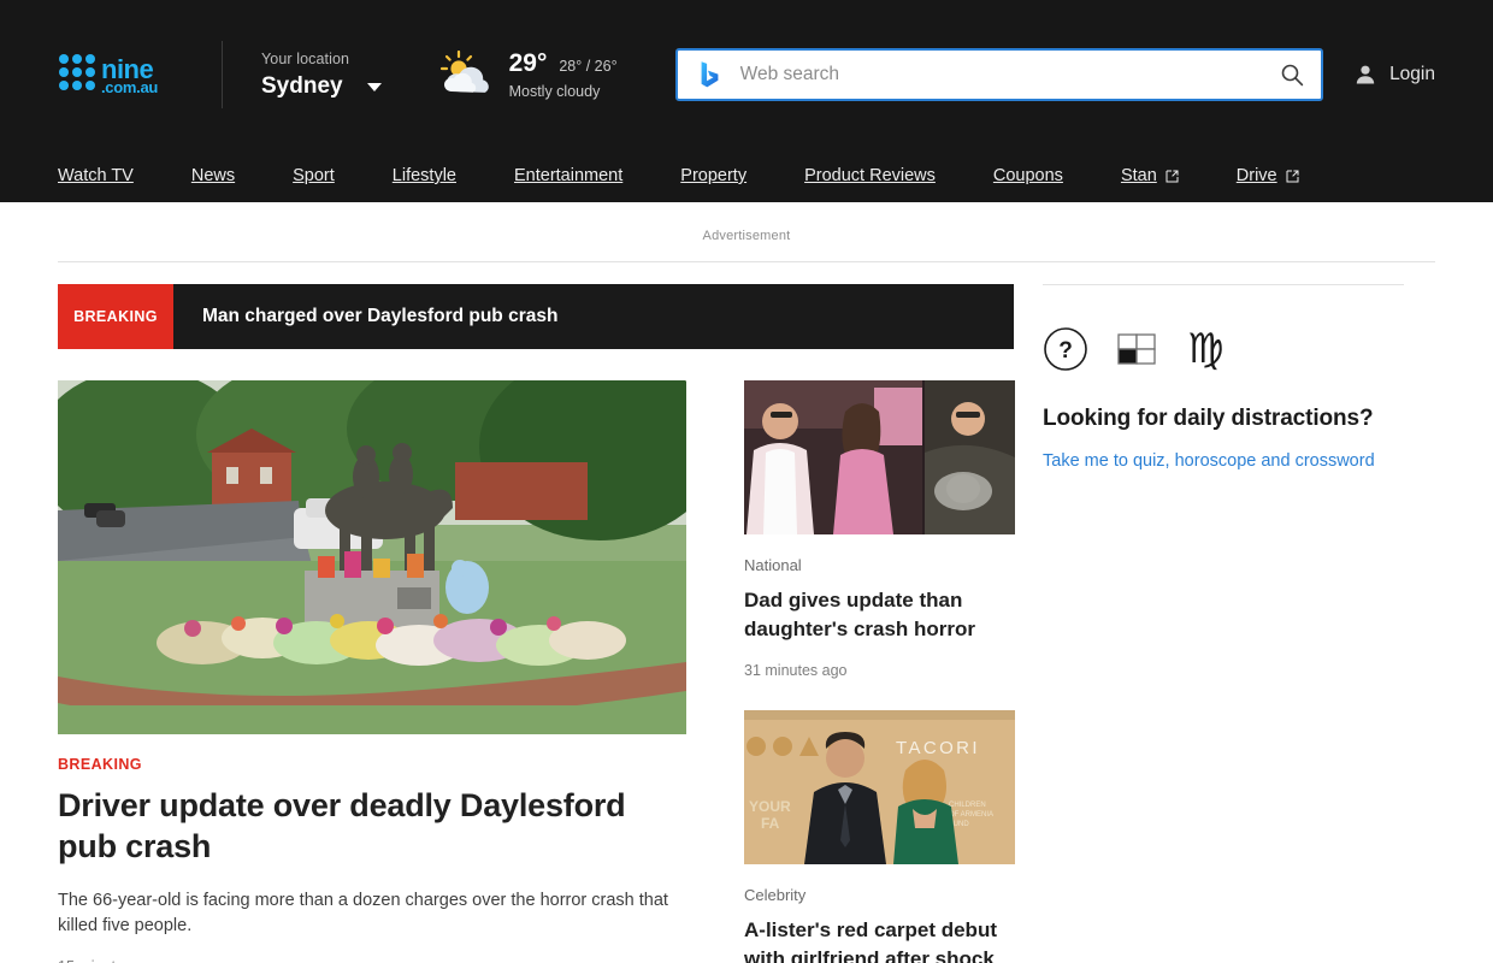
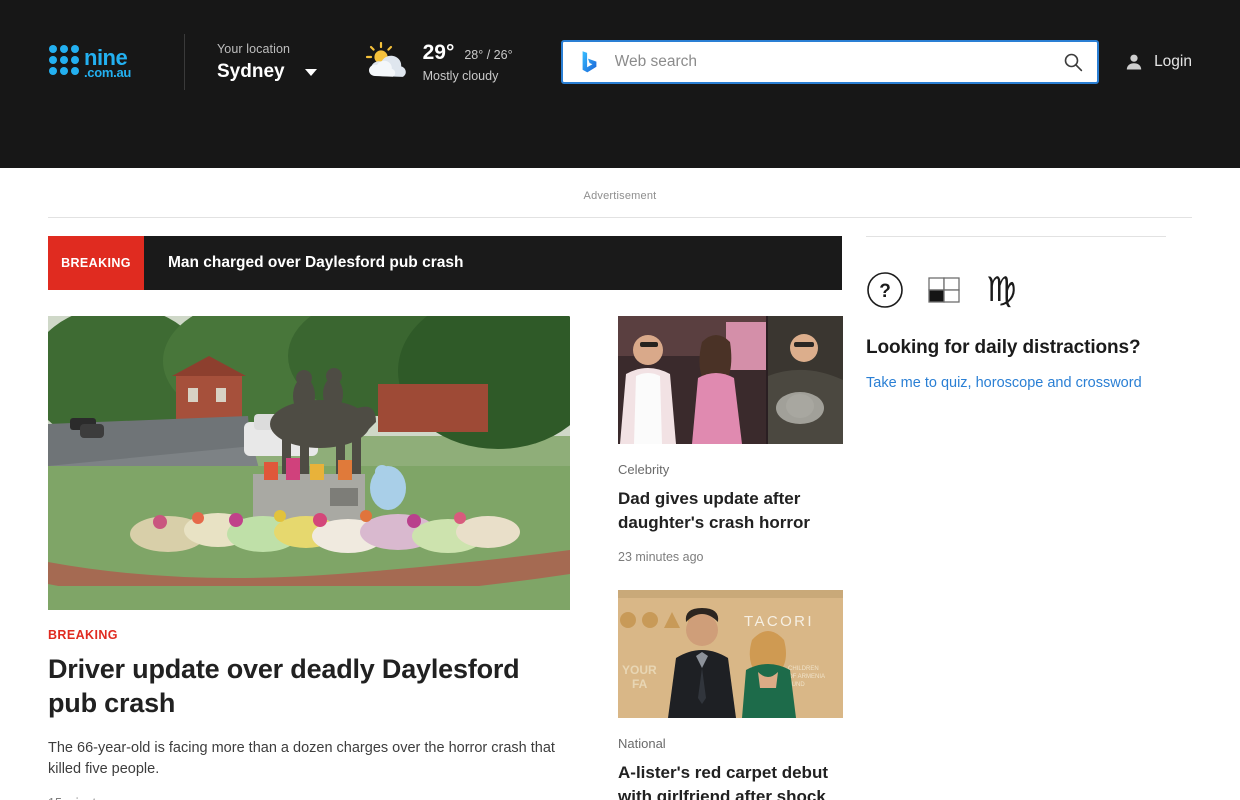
  nine
  .com.au
  Your location
  Sydney
  29°
  28° / 26°
  Mostly cloudy
  Web search
  Login
- Watch TV
- News
- Sport
- Lifestyle
- Entertainment
- Property
- Product Reviews
- Coupons
- Stan
- Drive
  Advertisement
  BREAKING
  Man charged over Daylesford pub crash
  BREAKING
  Driver update over deadly Daylesford pub crash
  The 66-year-old is facing more than a dozen charges over the horror crash that killed five people.
- National
+ Celebrity
- Dad gives update than daughter's crash horror
+ Dad gives update after daughter's crash horror
- 31 minutes ago
+ 23 minutes ago
  TACORI
  YOUR
  FA
- Celebrity
+ National
  A-lister's red carpet debut with girlfriend after shock
  ?
  ♍
  Looking for daily distractions?
  Take me to quiz, horoscope and crossword
